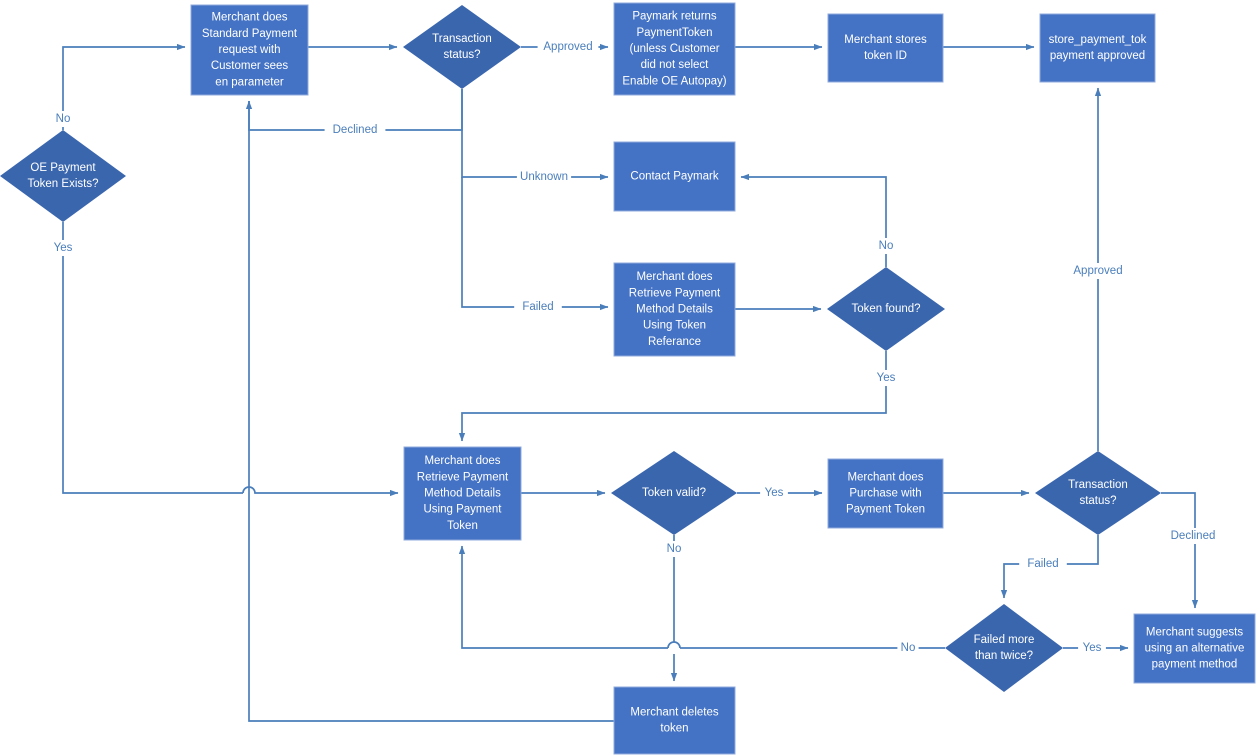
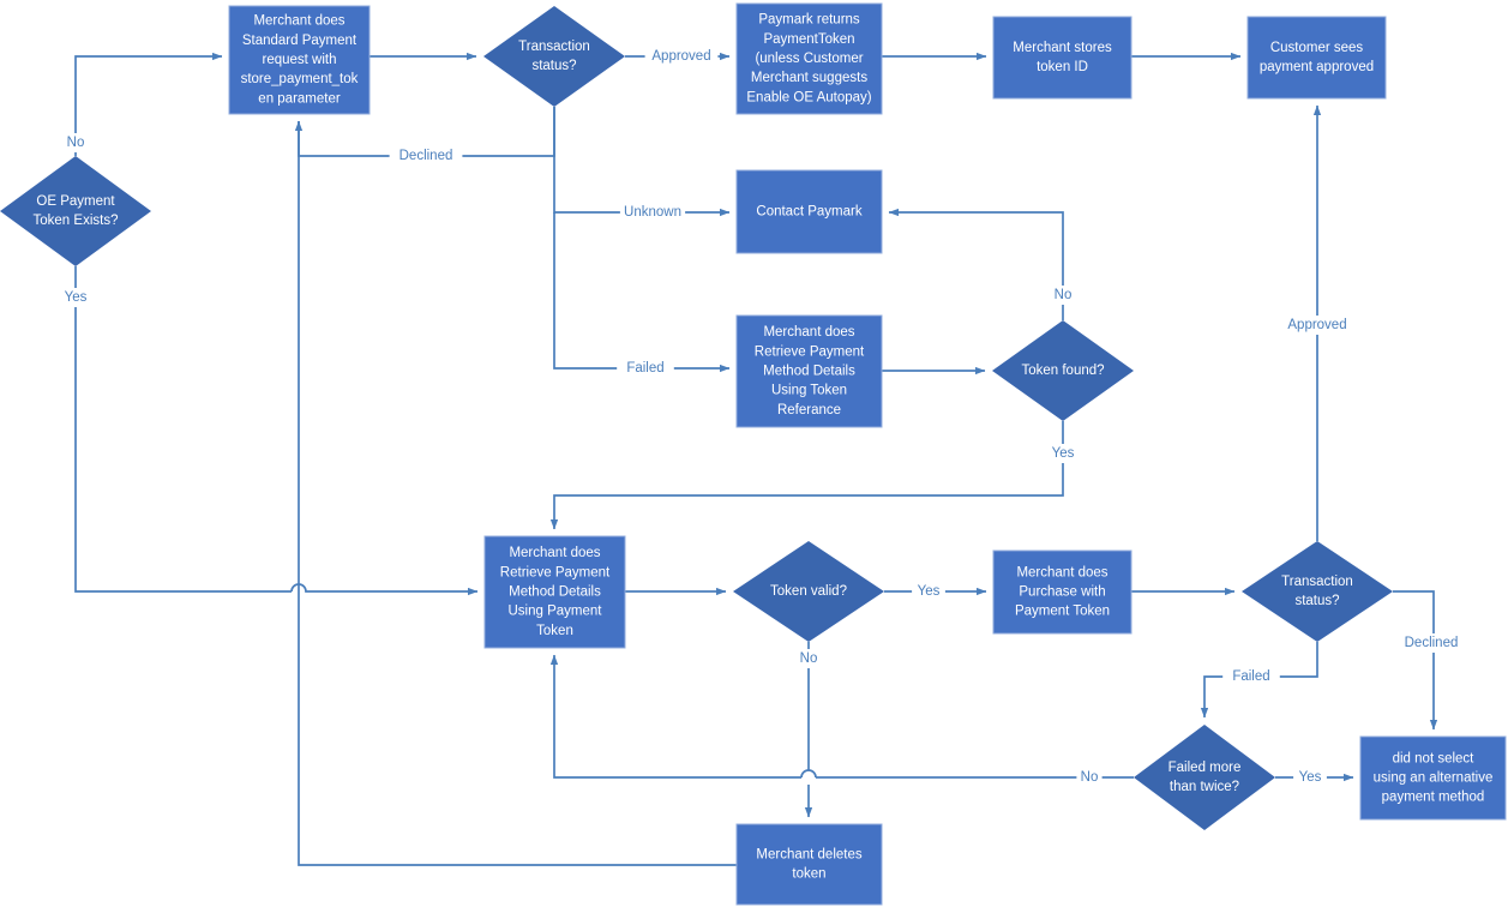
  OE Payment Token Exists?
- Merchant does Standard Payment request with Customer sees en parameter
+ Merchant does Standard Payment request with store_payment_tok en parameter
  Transaction status?
- Paymark returns PaymentToken (unless Customer did not select Enable OE Autopay)
+ Paymark returns PaymentToken (unless Customer Merchant suggests Enable OE Autopay)
  Merchant stores token ID
- store_payment_tok payment approved
+ Customer sees payment approved
  Contact Paymark
  Merchant does Retrieve Payment Method Details Using Token Referance
  Token found?
  Merchant does Retrieve Payment Method Details Using Payment Token
  Token valid?
  Merchant does Purchase with Payment Token
  Transaction status?
  Failed more than twice?
- Merchant suggests using an alternative payment method
+ did not select using an alternative payment method
  Merchant deletes token
  No
  Yes
  Approved
  Declined
  Unknown
  Failed
  No
  Yes
  Yes
  No
  Approved
  Declined
  Failed
  No
  Yes
